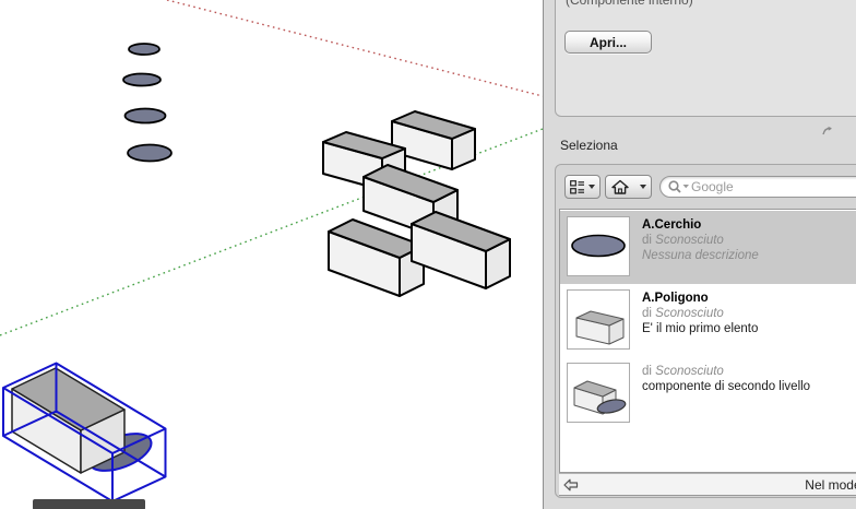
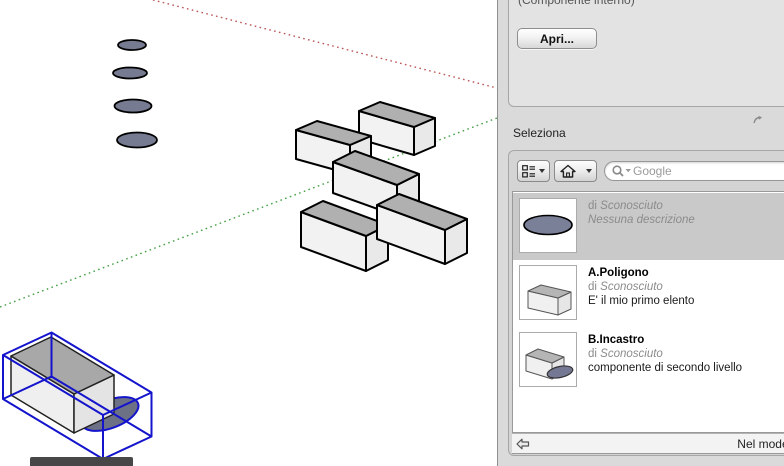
  (Componente interno)
  Apri...
  Seleziona
  Google
- A.Cerchio
  di Sconosciuto
  Nessuna descrizione
  A.Poligono
  di Sconosciuto
  E' il mio primo elento
+ B.Incastro
  di Sconosciuto
  componente di secondo livello
